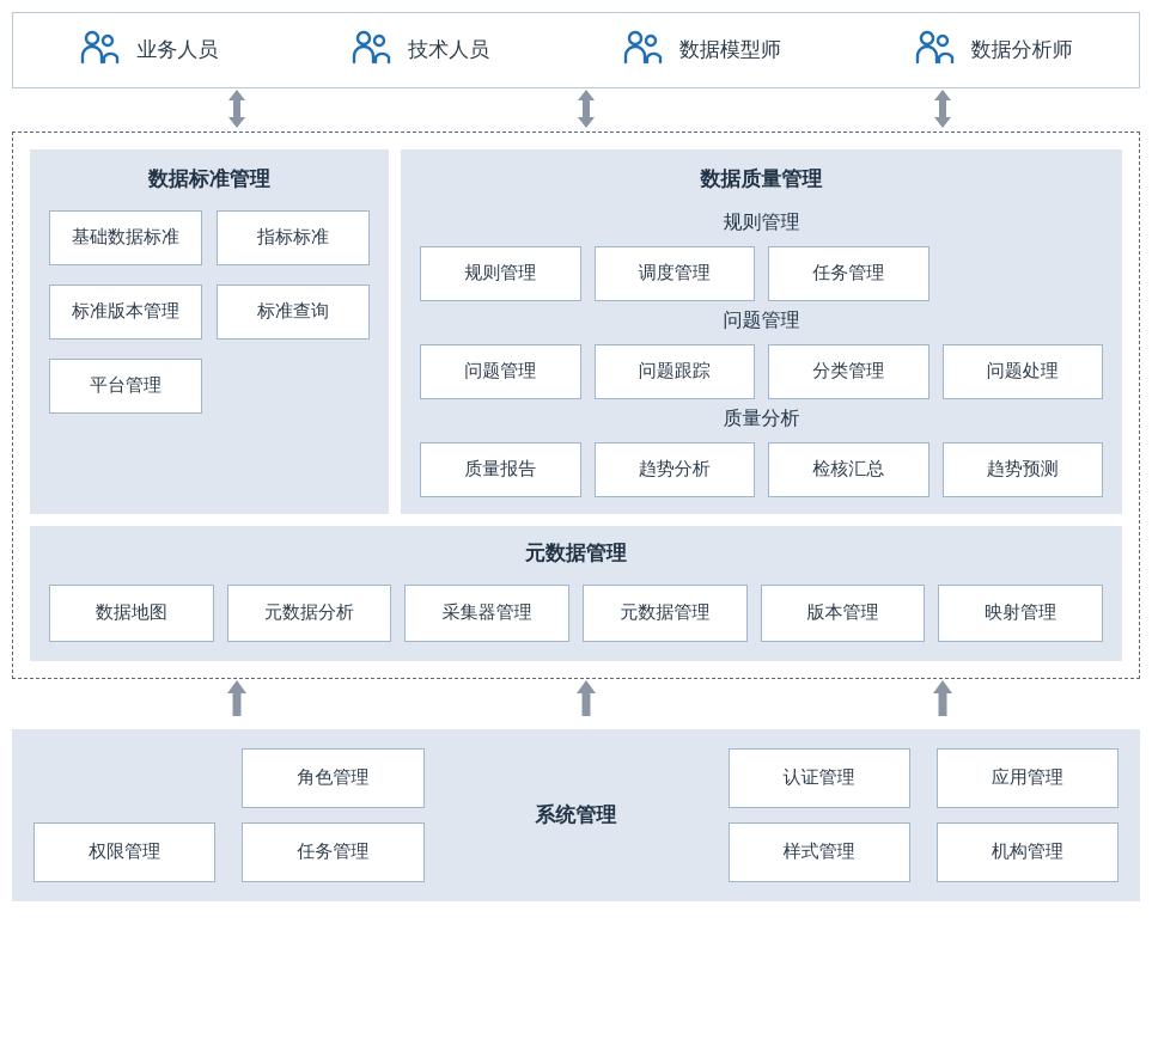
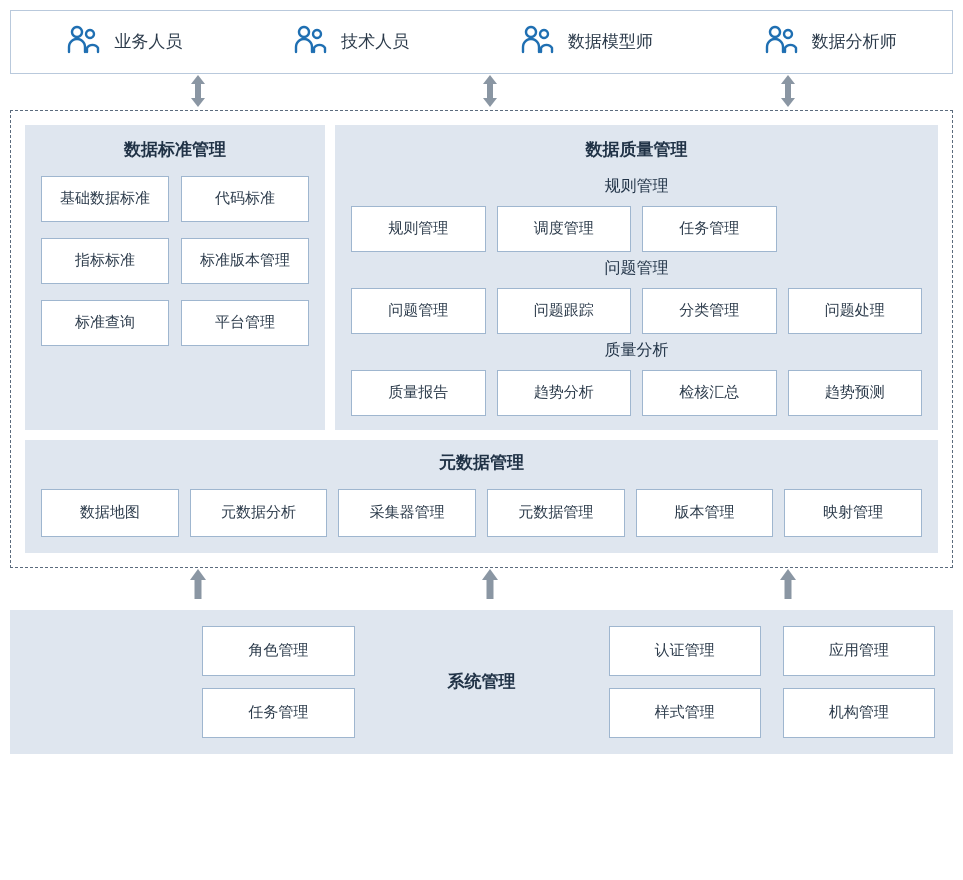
  业务人员
  技术人员
  数据模型师
  数据分析师
  数据标准管理
  基础数据标准
+ 代码标准
  指标标准
  标准版本管理
  标准查询
  平台管理
  数据质量管理
  规则管理
  规则管理
  调度管理
  任务管理
  问题管理
  问题管理
  问题跟踪
  分类管理
  问题处理
  质量分析
  质量报告
  趋势分析
  检核汇总
  趋势预测
  元数据管理
  数据地图
  元数据分析
  采集器管理
  元数据管理
  版本管理
  映射管理
  角色管理
  系统管理
  认证管理
  应用管理
- 权限管理
  任务管理
  样式管理
  机构管理
